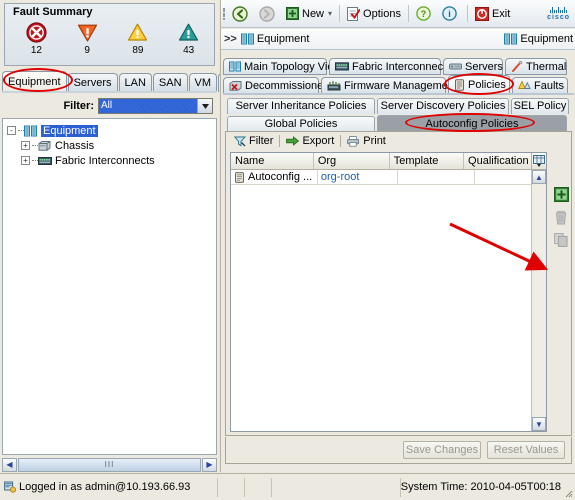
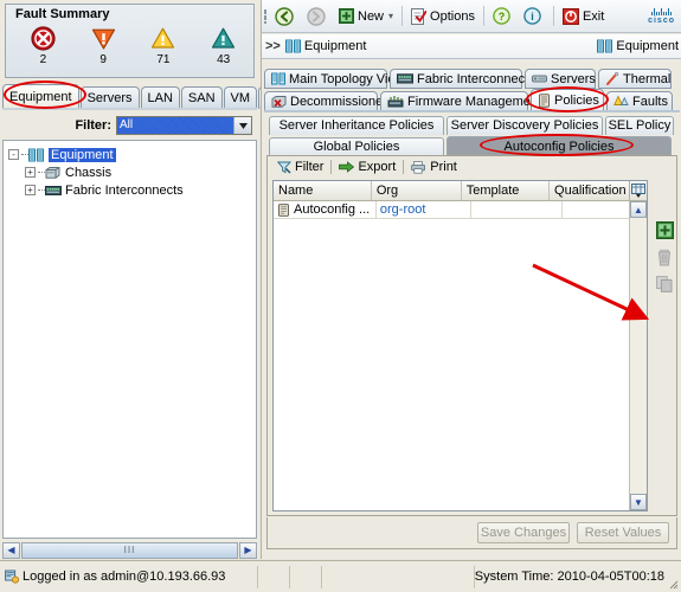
  Fault Summary
- 12
+ 2
  9
- 89
+ 71
  43
  Equipment
  Servers
  LAN
  SAN
  VM
  Filter:
  All
  -
  Equipment
  +
  Chassis
  +
  Fabric Interconnects
  ◀
  III
  ▶
  New
  ▾
  Options
  ?
  i
  Exit
  >>
  Equipment
  Equipment
  Main Topology Vi
  Fabric Interconnec
  Servers
  Thermal
  Decommission
  Firmware Manageme
  Policies
  Faults
  Server Inheritance Policies
  Server Discovery Policies
  SEL Policy
  Global Policies
  Autoconfig Policies
  Filter
  Export
  Print
  Name
  Org
  Template
  Qualification
  Autoconfig ...
  org-root
  ▲
  ▼
  Save Changes
  Reset Values
  Logged in as admin@10.193.66.93
  System Time: 2010-04-05T00:18
